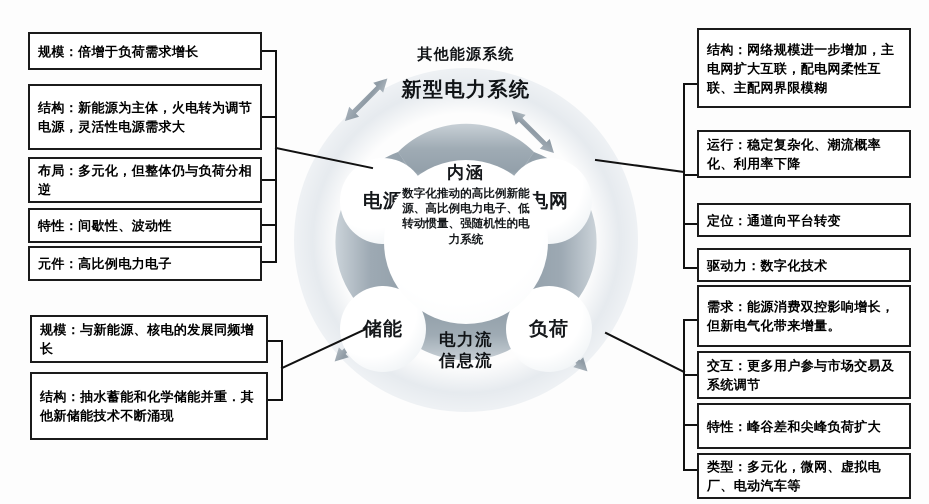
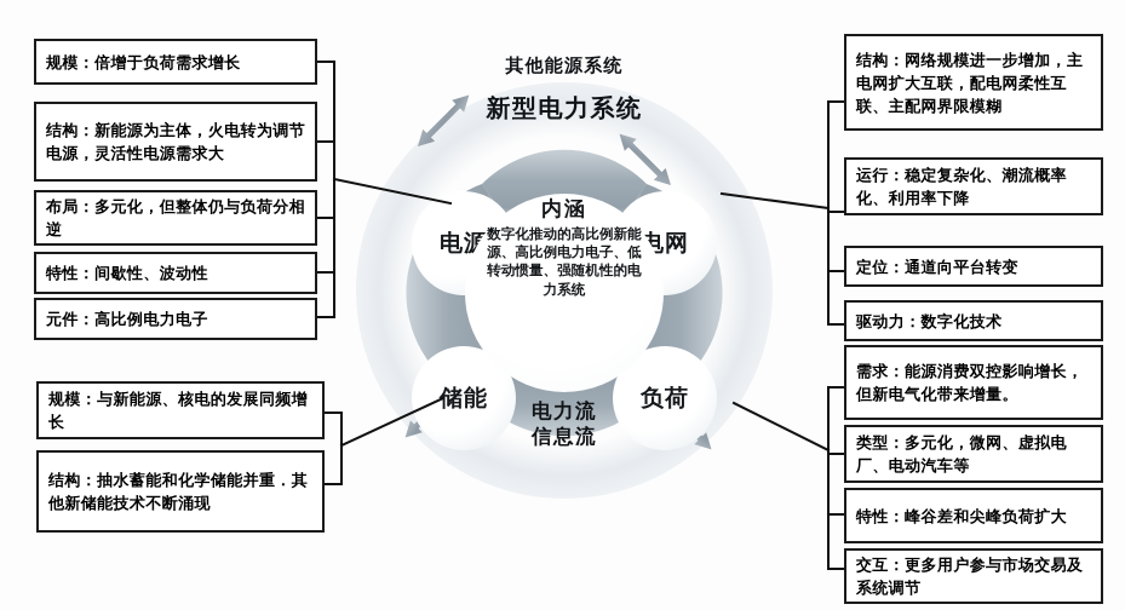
  其他能源系统
  新型电力系统
  电源
  电网
  储能
  负荷
  内涵
  数字化推动的高比例新能源、高比例电力电子、低转动惯量、强随机性的电力系统
  电力流
  信息流
  规模：倍增于负荷需求增长
  结构：新能源为主体，火电转为调节电源，灵活性电源需求大
  布局：多元化，但整体仍与负荷分相逆
  特性：间歇性、波动性
  元件：高比例电力电子
  规模：与新能源、核电的发展同频增长
  结构：抽水蓄能和化学储能并重．其他新储能技术不断涌现
  结构：网络规模进一步增加，主电网扩大互联，配电网柔性互联、主配网界限模糊
  运行：稳定复杂化、潮流概率化、利用率下降
  定位：通道向平台转变
  驱动力：数字化技术
  需求：能源消费双控影响增长，但新电气化带来增量。
- 交互：更多用户参与市场交易及系统调节
+ 类型：多元化，微网、虚拟电厂、电动汽车等
  特性：峰谷差和尖峰负荷扩大
- 类型：多元化，微网、虚拟电厂、电动汽车等
+ 交互：更多用户参与市场交易及系统调节
